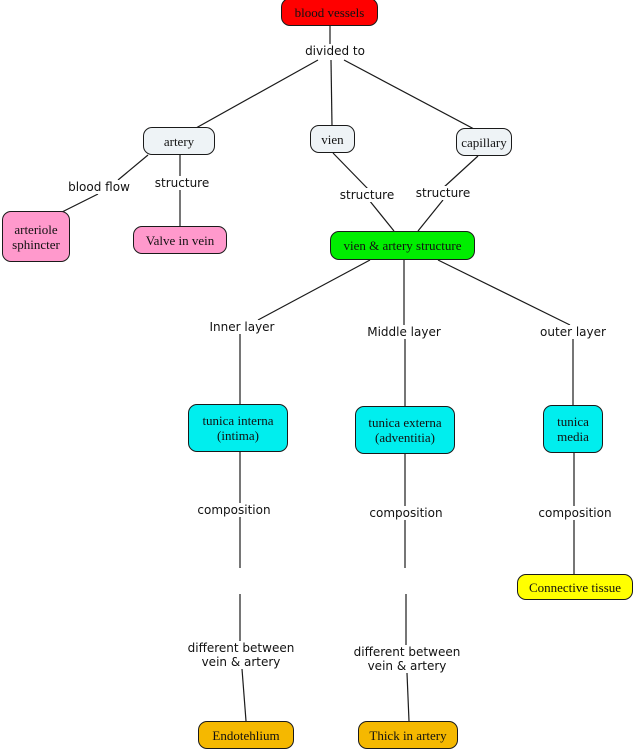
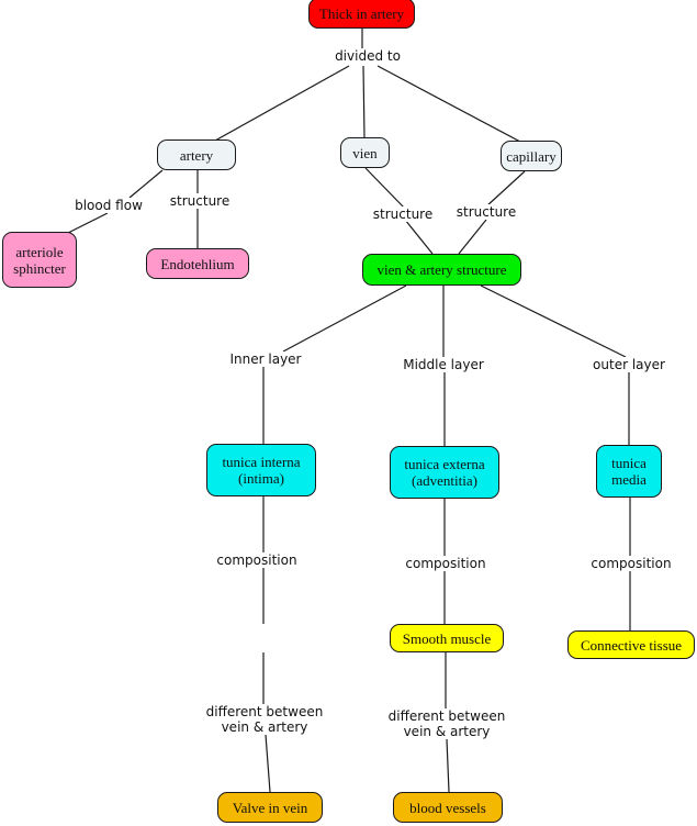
- blood vessels
+ Thick in artery
  artery
  vien
  capillary
  arteriole
  sphincter
- Valve in vein
+ Endotehlium
  vien & artery structure
  tunica interna
  (intima)
  tunica externa
  (adventitia)
  tunica
  media
+ Smooth muscle
  Connective tissue
- Endotehlium
+ Valve in vein
- Thick in artery
+ blood vessels
  divided to
  blood flow
  structure
  structure
  structure
  Inner layer
  Middle layer
  outer layer
  composition
  composition
  composition
  different between
  vein & artery
  different between
  vein & artery
